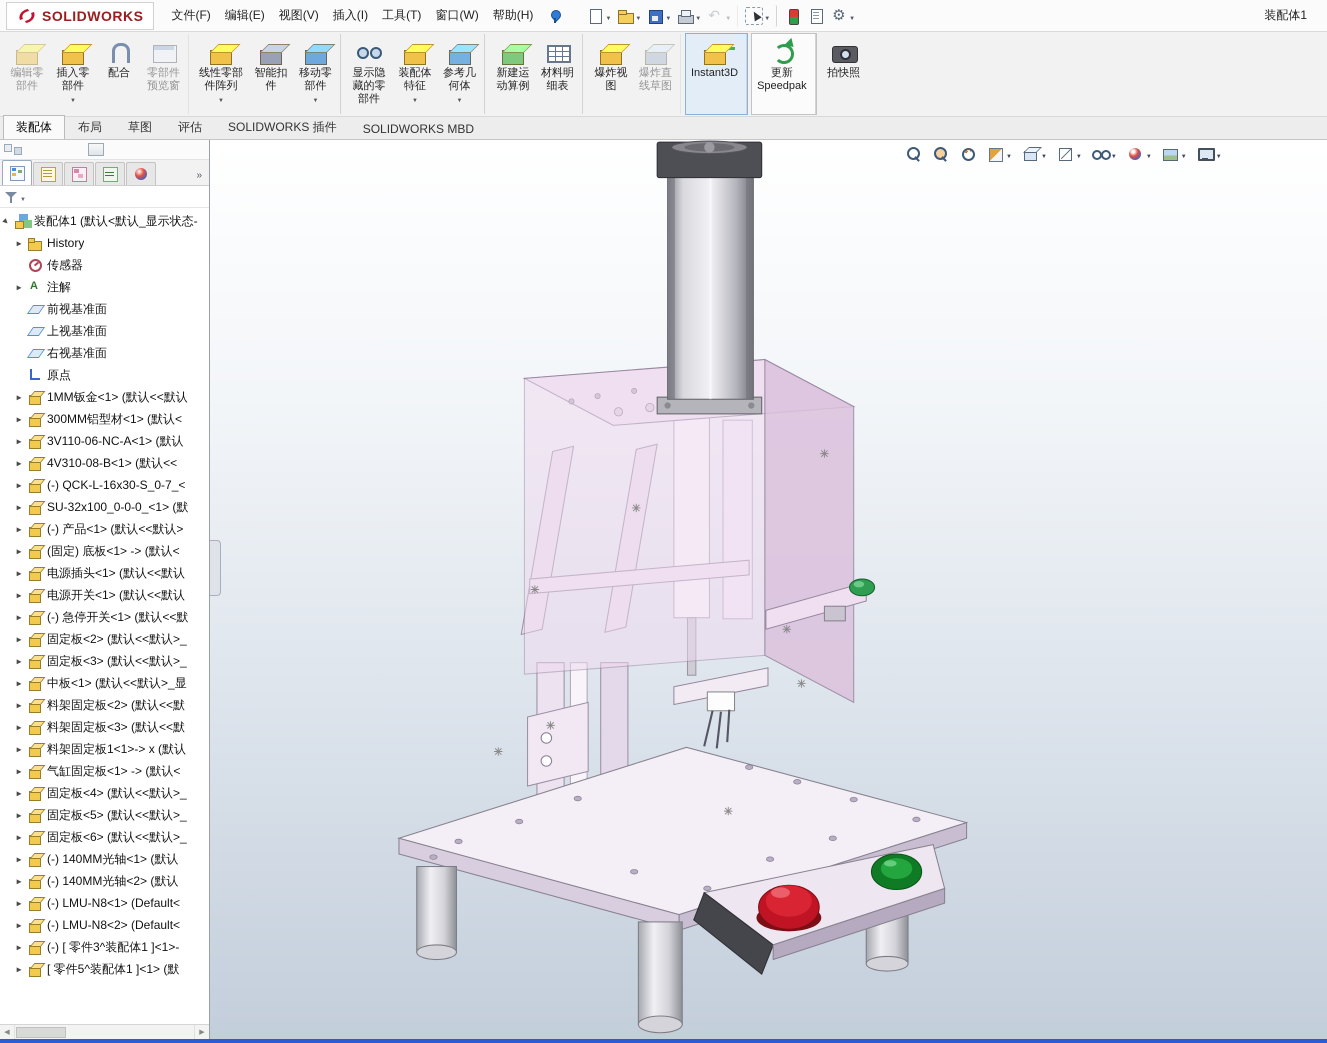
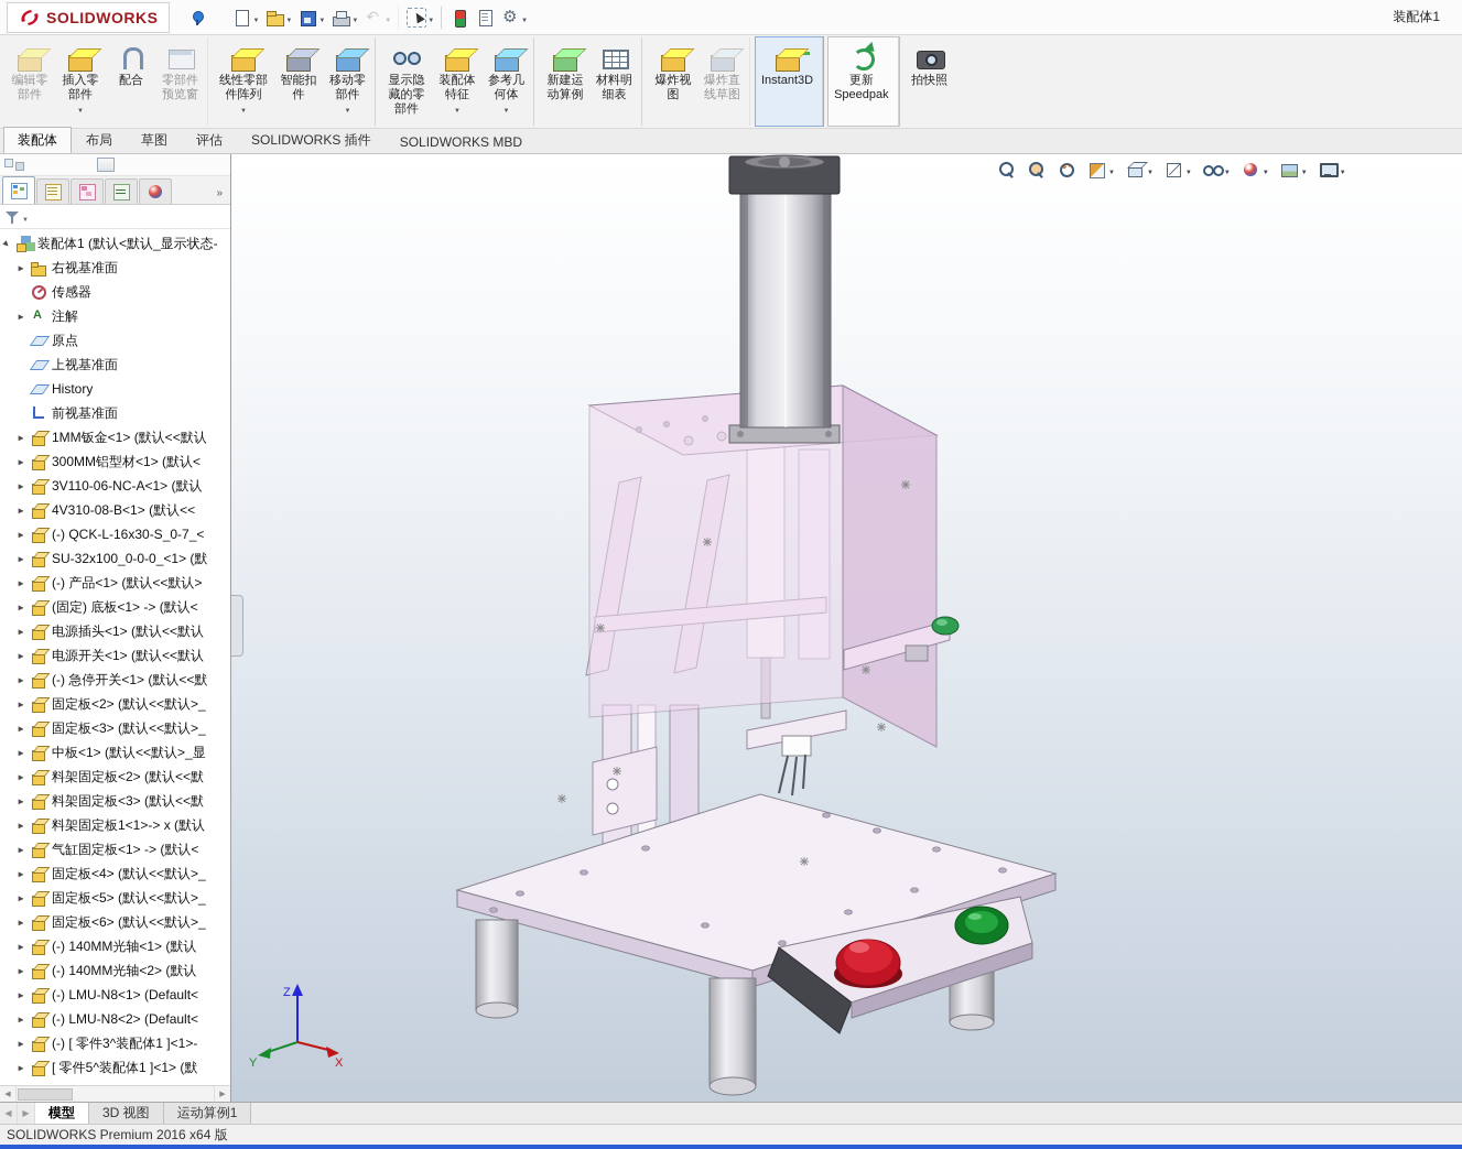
  SOLIDWORKS
- 文件(F)
- 编辑(E)
- 视图(V)
- 插入(I)
- 工具(T)
- 窗口(W)
- 帮助(H)
  装配体1
  编辑零
  部件
  插入零
  部件
  配合
  零部件
  预览窗
  线性零部
  件阵列
  智能扣
  件
  移动零
  部件
  显示隐
  藏的零
  部件
  装配体
  特征
  参考几
  何体
  新建运
  动算例
  材料明
  细表
  爆炸视
  图
  爆炸直
  线草图
  Instant3D
  更新
  Speedpak
  拍快照
  装配体
  布局
  草图
  评估
  SOLIDWORKS 插件
  SOLIDWORKS MBD
  装配体1 (默认<默认_显示状态-
- History
+ 右视基准面
  传感器
  注解
- 前视基准面
+ 原点
  上视基准面
- 右视基准面
+ History
- 原点
+ 前视基准面
  1MM钣金<1> (默认<<默认
  300MM铝型材<1> (默认<
  3V110-06-NC-A<1> (默认
  4V310-08-B<1> (默认<<
  (-) QCK-L-16x30-S_0-7_<
  SU-32x100_0-0-0_<1> (默
  (-) 产品<1> (默认<<默认>
  (固定) 底板<1> -> (默认<
  电源插头<1> (默认<<默认
  电源开关<1> (默认<<默认
  (-) 急停开关<1> (默认<<默
  固定板<2> (默认<<默认>_
  固定板<3> (默认<<默认>_
  中板<1> (默认<<默认>_显
  料架固定板<2> (默认<<默
  料架固定板<3> (默认<<默
  料架固定板1<1>-> x (默认
  气缸固定板<1> -> (默认<
  固定板<4> (默认<<默认>_
  固定板<5> (默认<<默认>_
  固定板<6> (默认<<默认>_
  (-) 140MM光轴<1> (默认
  (-) 140MM光轴<2> (默认
  (-) LMU-N8<1> (Default<
  (-) LMU-N8<2> (Default<
  (-) [ 零件3^装配体1 ]<1>-
  [ 零件5^装配体1 ]<1> (默
+ Z
+ X
+ Y
+ 模型
+ 3D 视图
+ 运动算例1
+ SOLIDWORKS Premium 2016 x64 版
